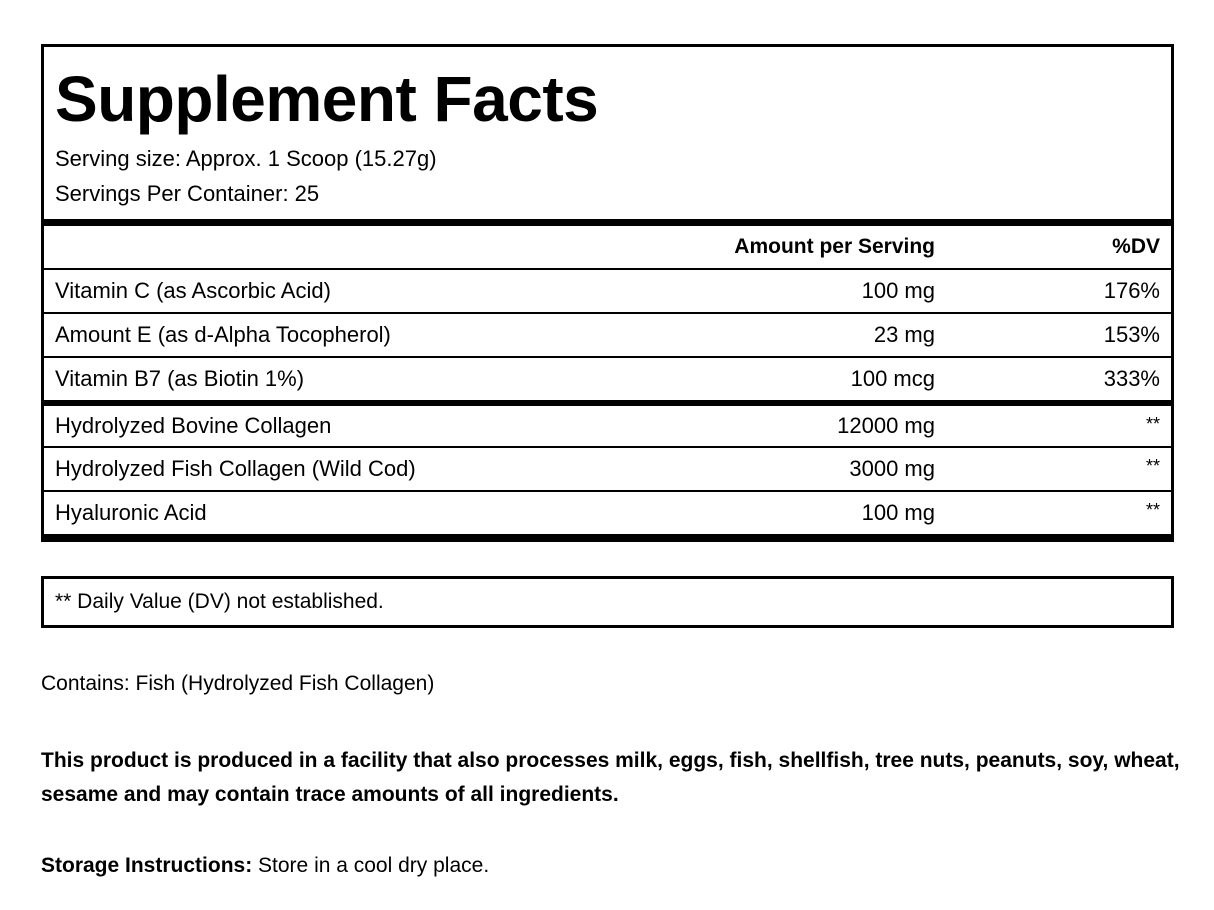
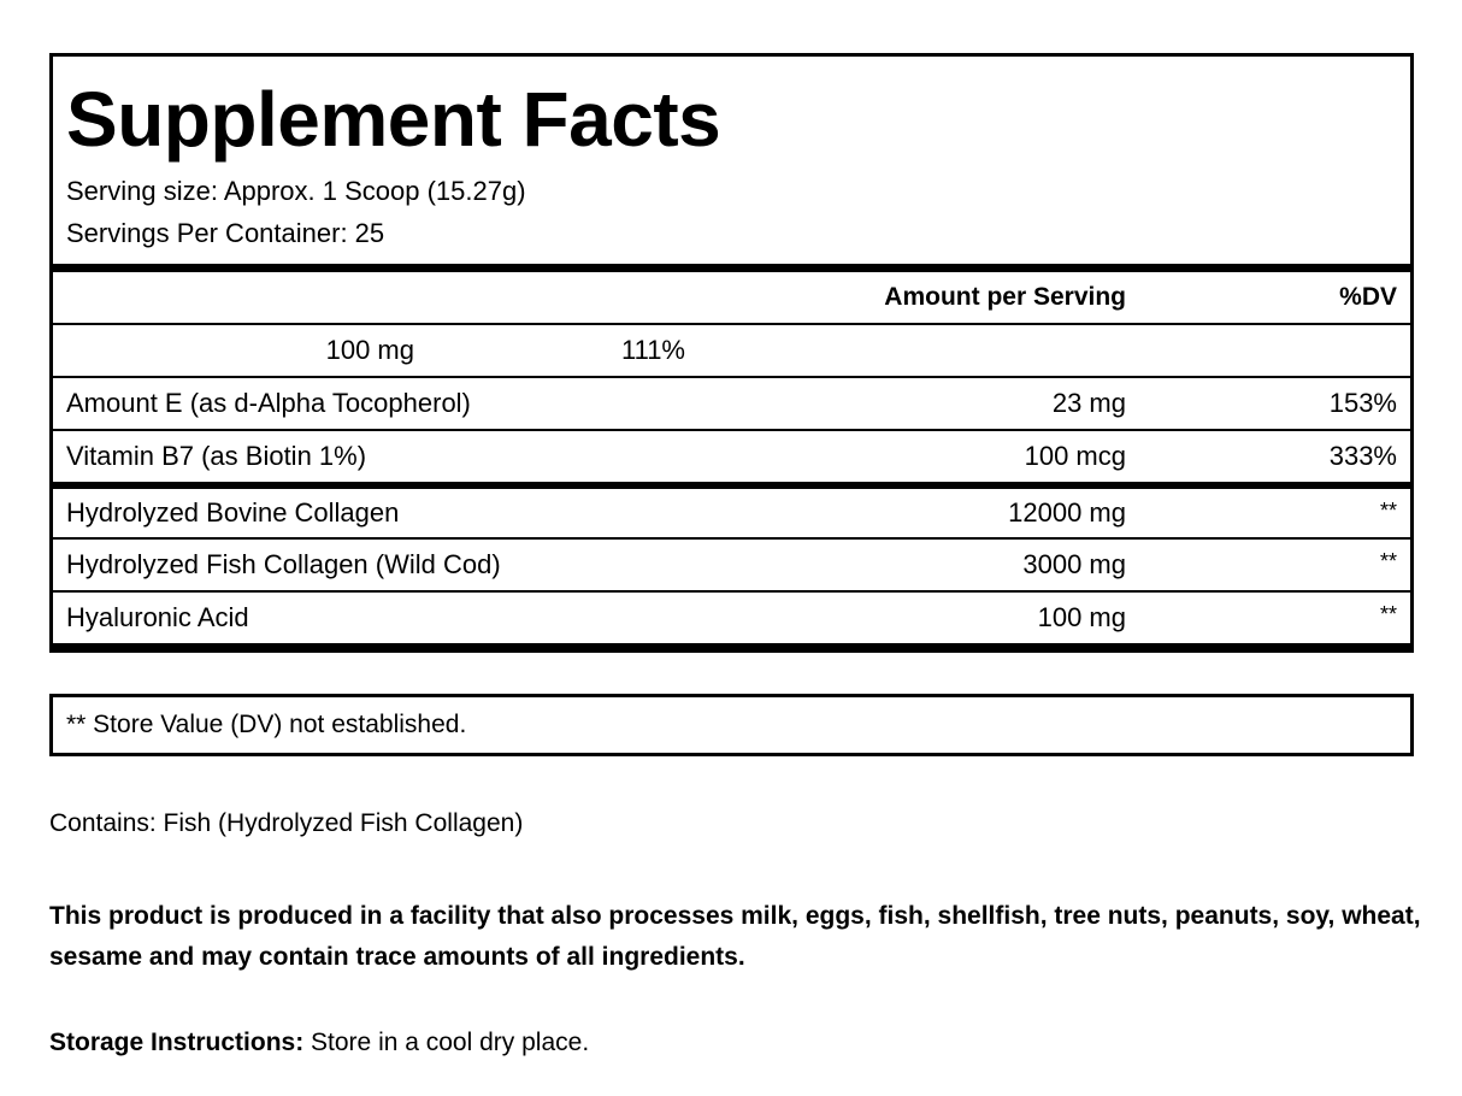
  Supplement Facts
  Serving size: Approx. 1 Scoop (15.27g)
  Servings Per Container: 25
  Amount per Serving
  %DV
- Vitamin C (as Ascorbic Acid)
  100 mg
- 176%
+ 111%
  Amount E (as d-Alpha Tocopherol)
  23 mg
  153%
  Vitamin B7 (as Biotin 1%)
  100 mcg
  333%
  Hydrolyzed Bovine Collagen
  12000 mg
  **
  Hydrolyzed Fish Collagen (Wild Cod)
  3000 mg
  **
  Hyaluronic Acid
  100 mg
  **
- ** Daily Value (DV) not established.
+ ** Store Value (DV) not established.
  Contains: Fish (Hydrolyzed Fish Collagen)
  This product is produced in a facility that also processes milk, eggs, fish, shellfish, tree nuts, peanuts, soy, wheat, sesame and may contain trace amounts of all ingredients.
  Storage Instructions: Store in a cool dry place.
